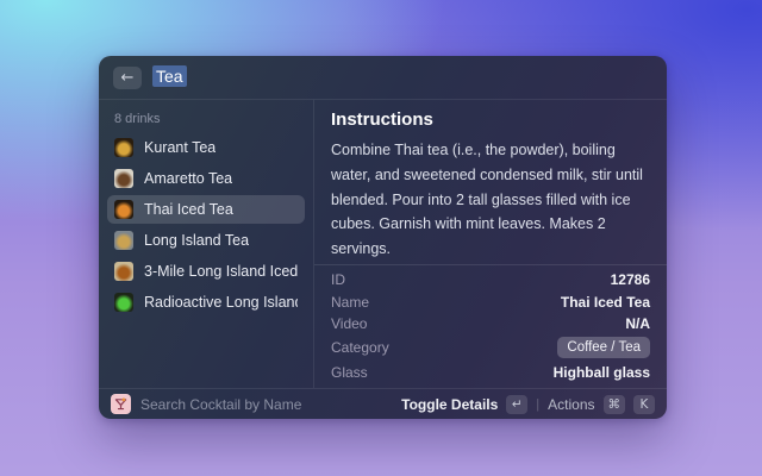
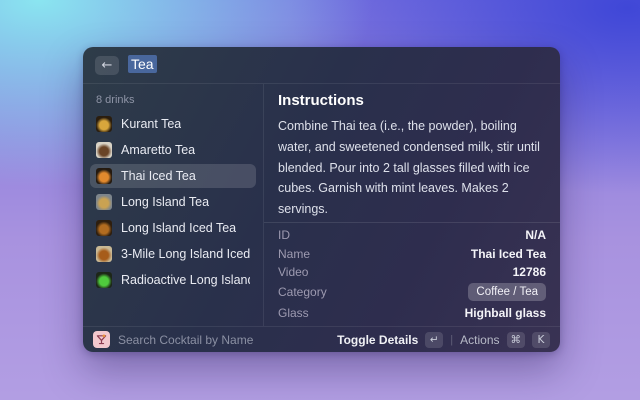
  ←
  Tea
  8 drinks
  Kurant Tea
  Amaretto Tea
  Thai Iced Tea
  Long Island Tea
+ Long Island Iced Tea
  3-Mile Long Island Iced
  Radioactive Long Islan
  Instructions
  Combine Thai tea (i.e., the powder), boiling water, and sweetened condensed milk, stir until blended. Pour into 2 tall glasses filled with ice cubes. Garnish with mint leaves. Makes 2 servings.
  ID
- 12786
+ N/A
  Name
  Thai Iced Tea
  Video
- N/A
+ 12786
  Category
  Coffee / Tea
  Glass
  Highball glass
  Search Cocktail by Name
  Toggle Details
  ↵
  |
  Actions
  ⌘
  K
